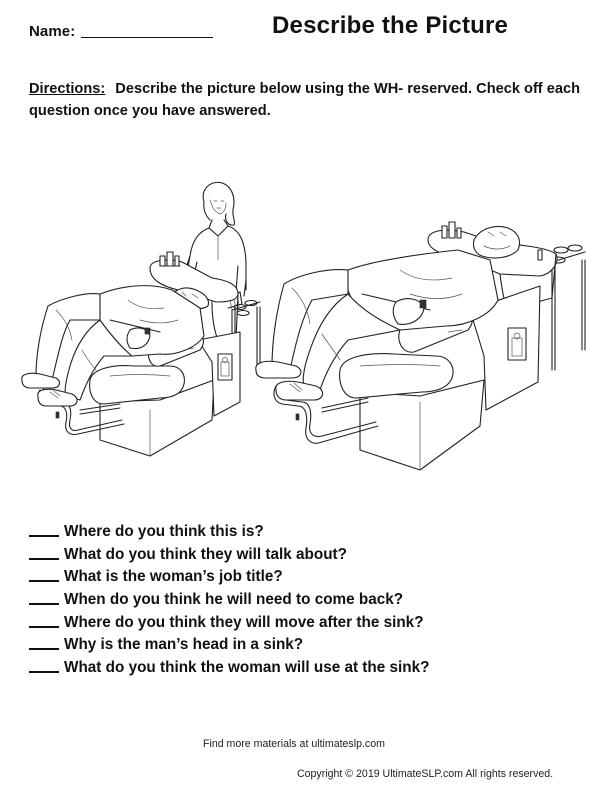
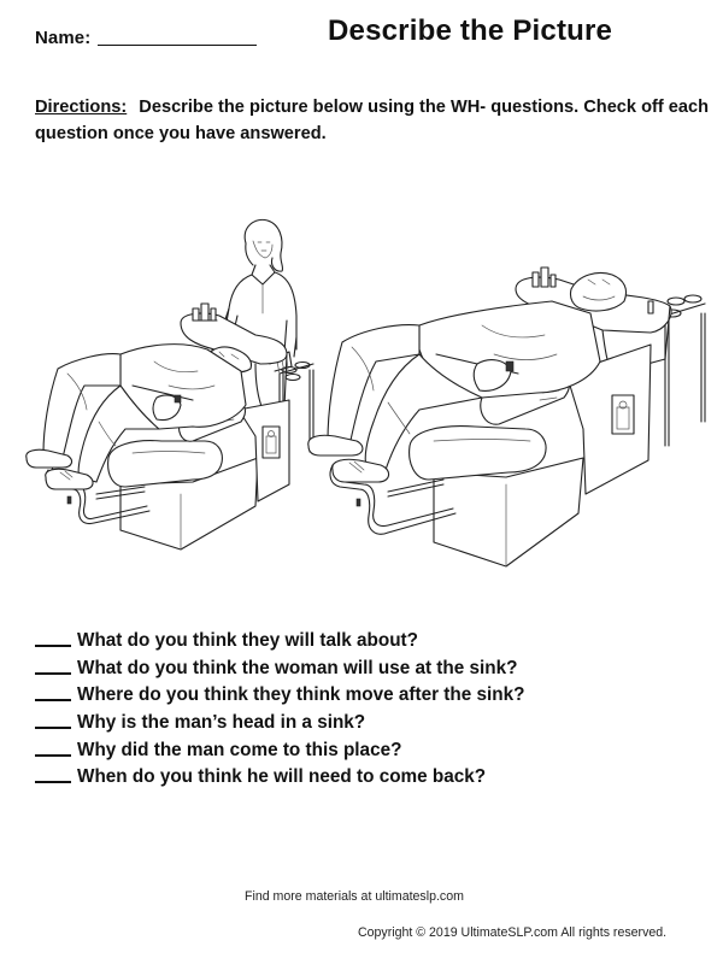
  Name:
  Describe the Picture
- Directions: Describe the picture below using the WH- reserved. Check off each question once you have answered.
+ Directions: Describe the picture below using the WH- questions. Check off each question once you have answered.
- Where do you think this is?
  What do you think they will talk about?
- What is the woman’s job title?
- When do you think he will need to come back?
+ What do you think the woman will use at the sink?
- Where do you think they will move after the sink?
+ Where do you think they think move after the sink?
  Why is the man’s head in a sink?
+ Why did the man come to this place?
- What do you think the woman will use at the sink?
+ When do you think he will need to come back?
  Find more materials at ultimateslp.com
  Copyright © 2019 UltimateSLP.com All rights reserved.
